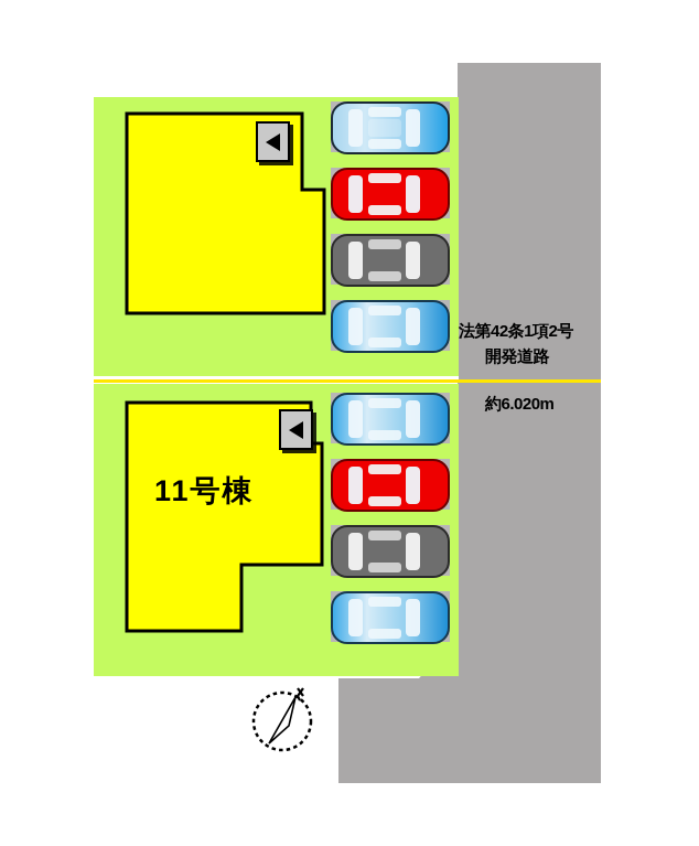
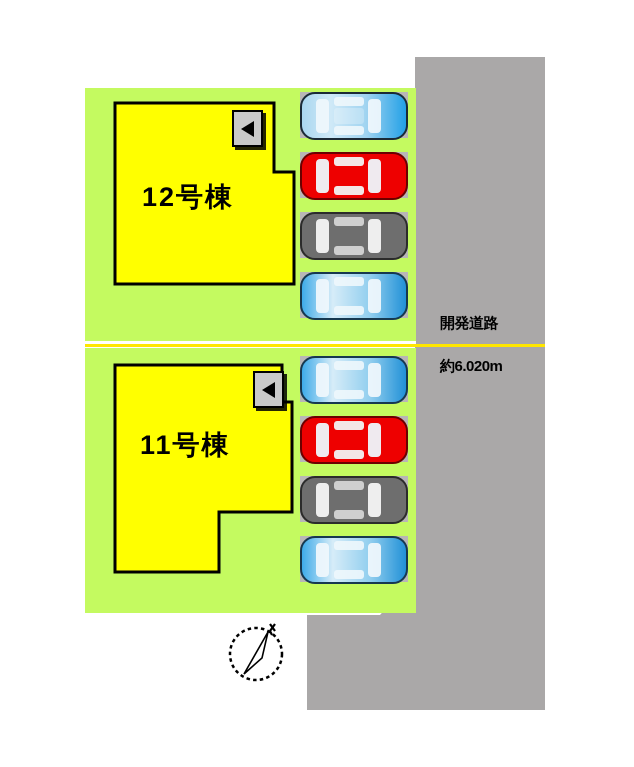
+ 12号棟
  11号棟
- 法第42条1項2号
  開発道路
  約6.020m
